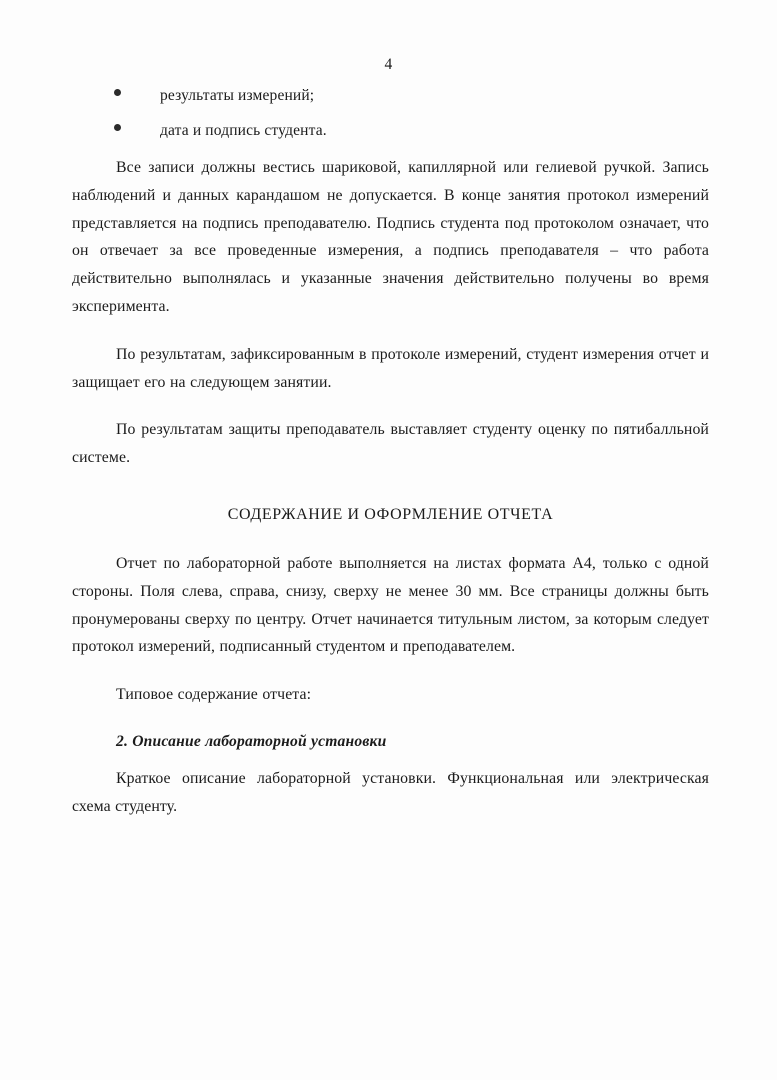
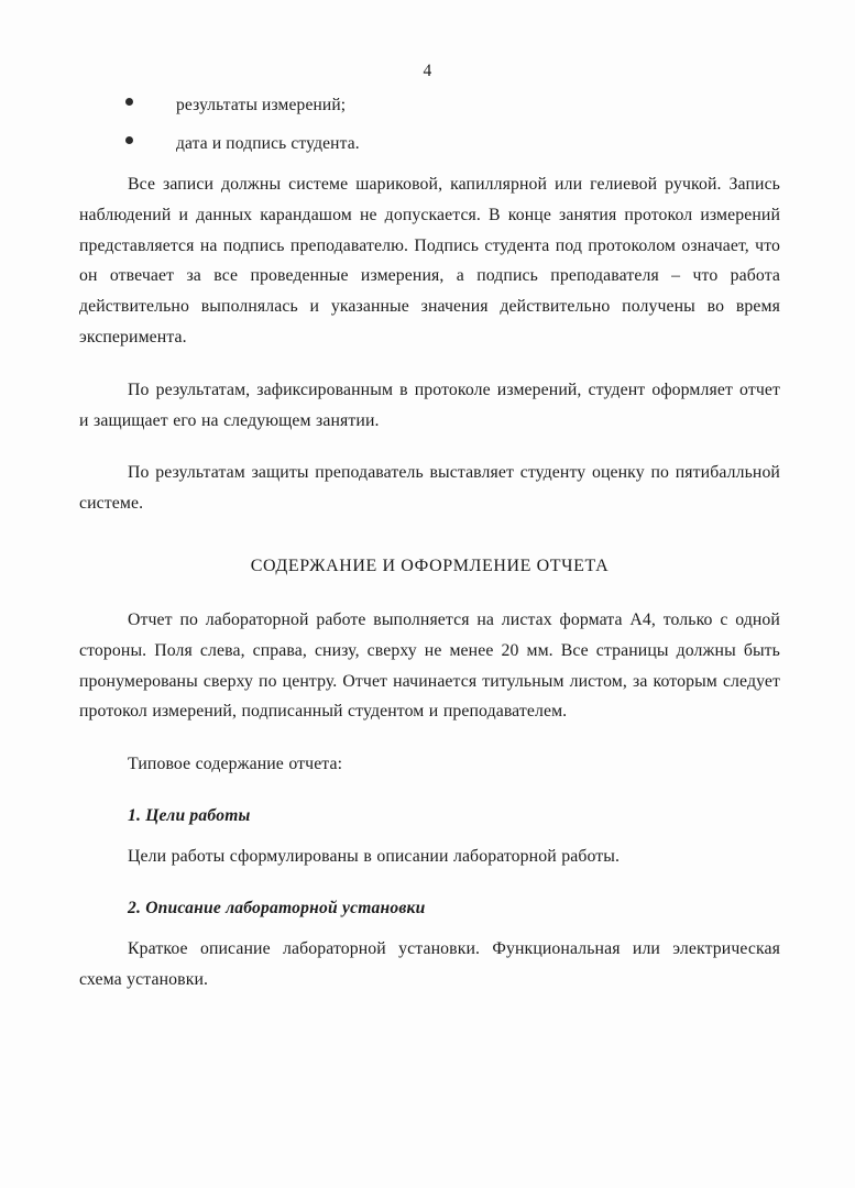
  4
  результаты измерений;
  дата и подпись студента.
- Все записи должны вестись шариковой, капиллярной или гелиевой ручкой. Запись наблюдений и данных карандашом не допускается. В конце занятия протокол измерений представляется на подпись преподавателю. Подпись студента под протоколом означает, что он отвечает за все проведенные измерения, а подпись преподавателя – что работа действительно выполнялась и указанные значения действительно получены во время эксперимента.
+ Все записи должны системе шариковой, капиллярной или гелиевой ручкой. Запись наблюдений и данных карандашом не допускается. В конце занятия протокол измерений представляется на подпись преподавателю. Подпись студента под протоколом означает, что он отвечает за все проведенные измерения, а подпись преподавателя – что работа действительно выполнялась и указанные значения действительно получены во время эксперимента.
- По результатам, зафиксированным в протоколе измерений, студент измерения отчет и защищает его на следующем занятии.
+ По результатам, зафиксированным в протоколе измерений, студент оформляет отчет и защищает его на следующем занятии.
  По результатам защиты преподаватель выставляет студенту оценку по пятибалльной системе.
  СОДЕРЖАНИЕ И ОФОРМЛЕНИЕ ОТЧЕТА
- Отчет по лабораторной работе выполняется на листах формата А4, только с одной стороны. Поля слева, справа, снизу, сверху не менее 30 мм. Все страницы должны быть пронумерованы сверху по центру. Отчет начинается титульным листом, за которым следует протокол измерений, подписанный студентом и преподавателем.
+ Отчет по лабораторной работе выполняется на листах формата А4, только с одной стороны. Поля слева, справа, снизу, сверху не менее 20 мм. Все страницы должны быть пронумерованы сверху по центру. Отчет начинается титульным листом, за которым следует протокол измерений, подписанный студентом и преподавателем.
  Типовое содержание отчета:
+ 1. Цели работы
+ Цели работы сформулированы в описании лабораторной работы.
  2. Описание лабораторной установки
- Краткое описание лабораторной установки. Функциональная или электрическая схема студенту.
+ Краткое описание лабораторной установки. Функциональная или электрическая схема установки.
